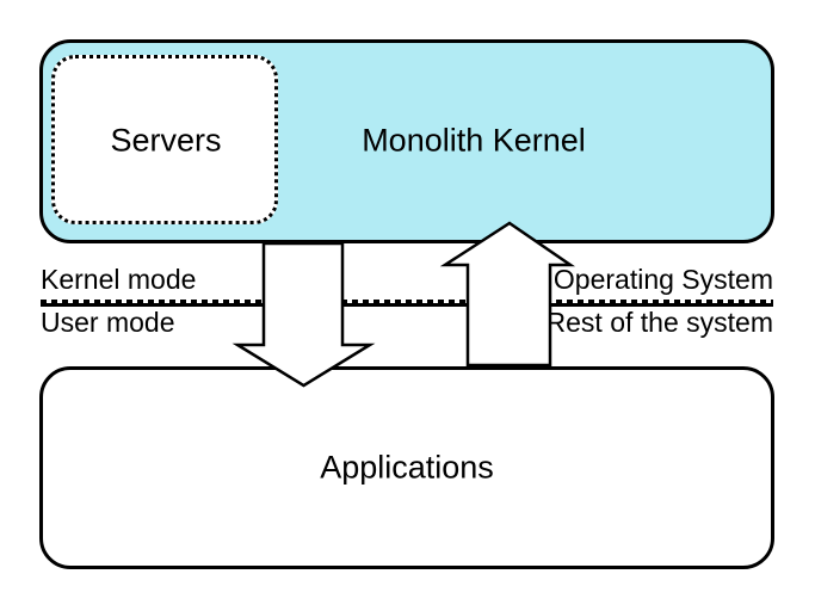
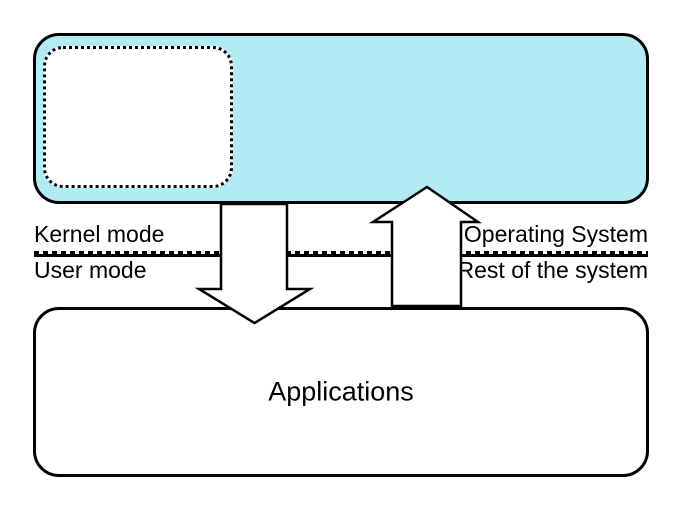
- Servers
- Monolith Kernel
  Kernel mode
  User mode
  Operating System
  Rest of the system
  Applications
